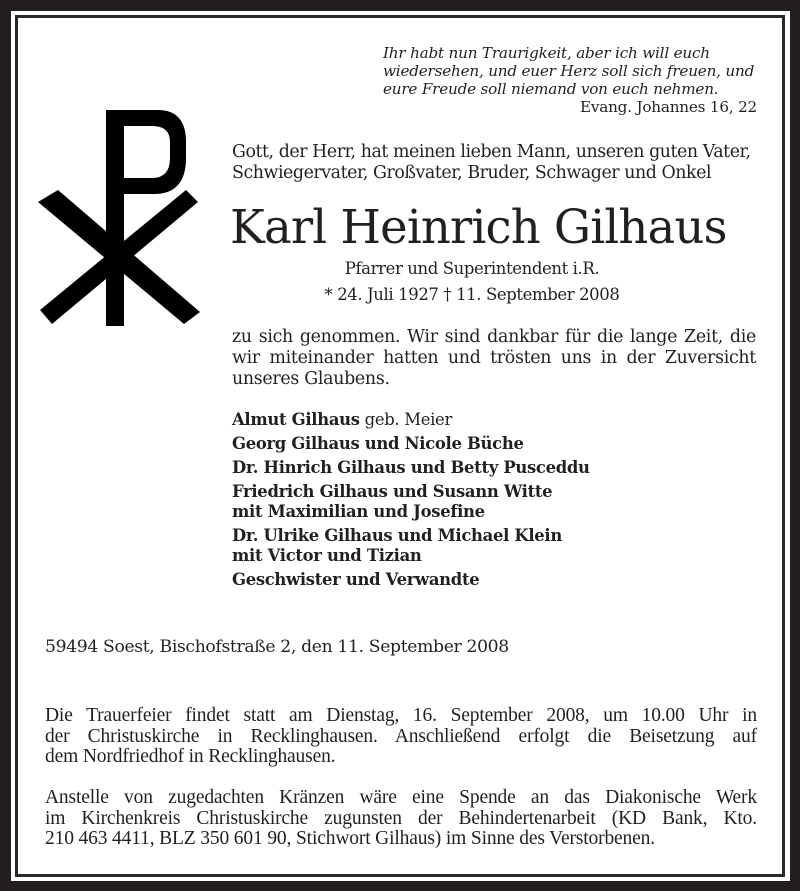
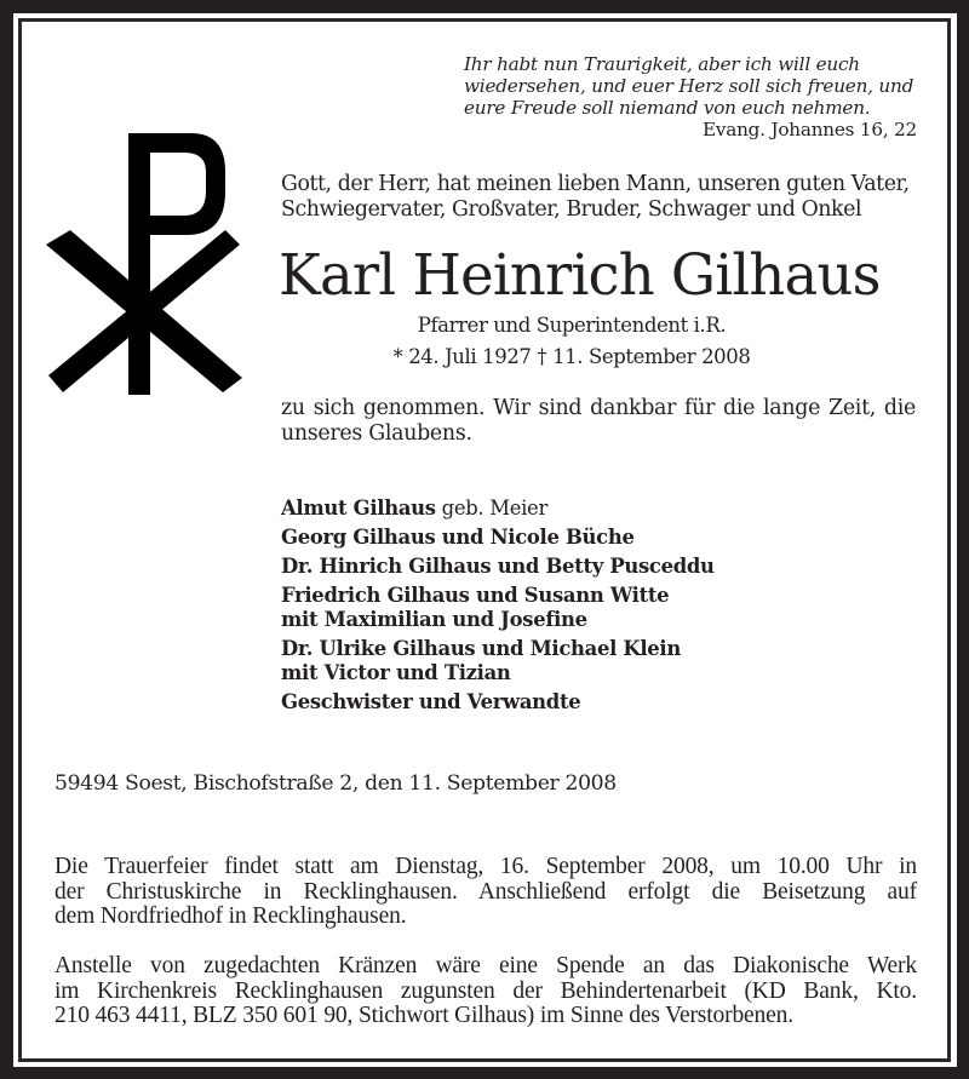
  Ihr habt nun Traurigkeit, aber ich will euch
  wiedersehen, und euer Herz soll sich freuen, und
  eure Freude soll niemand von euch nehmen.
  Evang. Johannes 16, 22
  Gott, der Herr, hat meinen lieben Mann, unseren guten Vater,
  Schwiegervater, Großvater, Bruder, Schwager und Onkel
  Karl Heinrich Gilhaus
  Pfarrer und Superintendent i.R.
  * 24. Juli 1927 † 11. September 2008
  zu sich genommen. Wir sind dankbar für die lange Zeit, die
- wir miteinander hatten und trösten uns in der Zuversicht
  unseres Glaubens.
  Almut Gilhaus geb. Meier
  Georg Gilhaus und Nicole Büche
  Dr. Hinrich Gilhaus und Betty Pusceddu
  Friedrich Gilhaus und Susann Witte
  mit Maximilian und Josefine
  Dr. Ulrike Gilhaus und Michael Klein
  mit Victor und Tizian
  Geschwister und Verwandte
  59494 Soest, Bischofstraße 2, den 11. September 2008
  Die Trauerfeier findet statt am Dienstag, 16. September 2008, um 10.00 Uhr in
  der Christuskirche in Recklinghausen. Anschließend erfolgt die Beisetzung auf
  dem Nordfriedhof in Recklinghausen.
  Anstelle von zugedachten Kränzen wäre eine Spende an das Diakonische Werk
- im Kirchenkreis Christuskirche zugunsten der Behindertenarbeit (KD Bank, Kto.
+ im Kirchenkreis Recklinghausen zugunsten der Behindertenarbeit (KD Bank, Kto.
  210 463 4411, BLZ 350 601 90, Stichwort Gilhaus) im Sinne des Verstorbenen.
